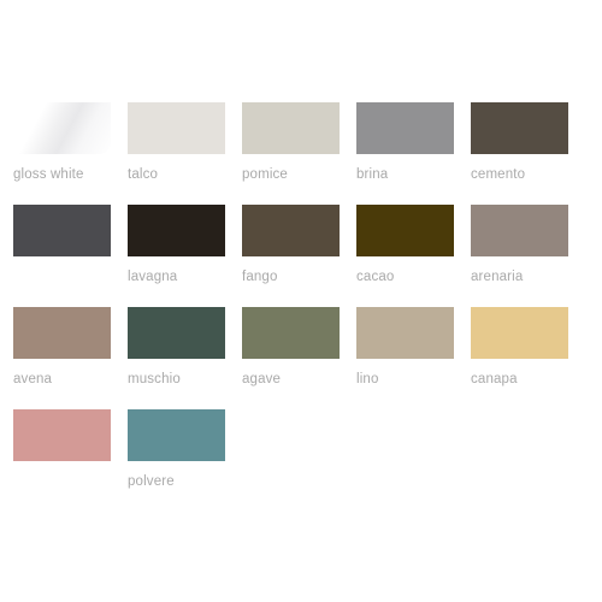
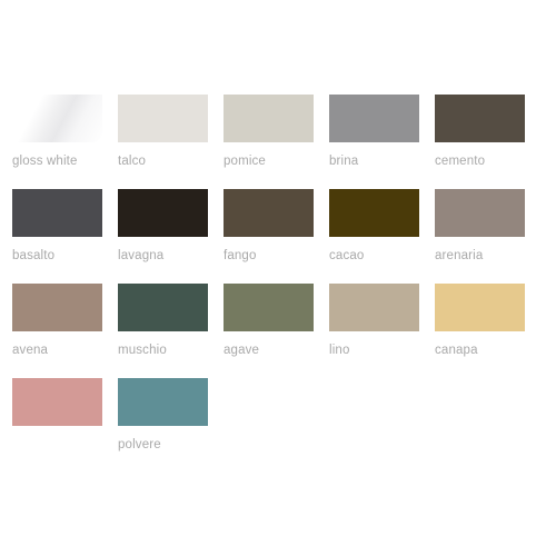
  gloss white
  talco
  pomice
  brina
  cemento
+ basalto
  lavagna
  fango
  cacao
  arenaria
  avena
  muschio
  agave
  lino
  canapa
  polvere
